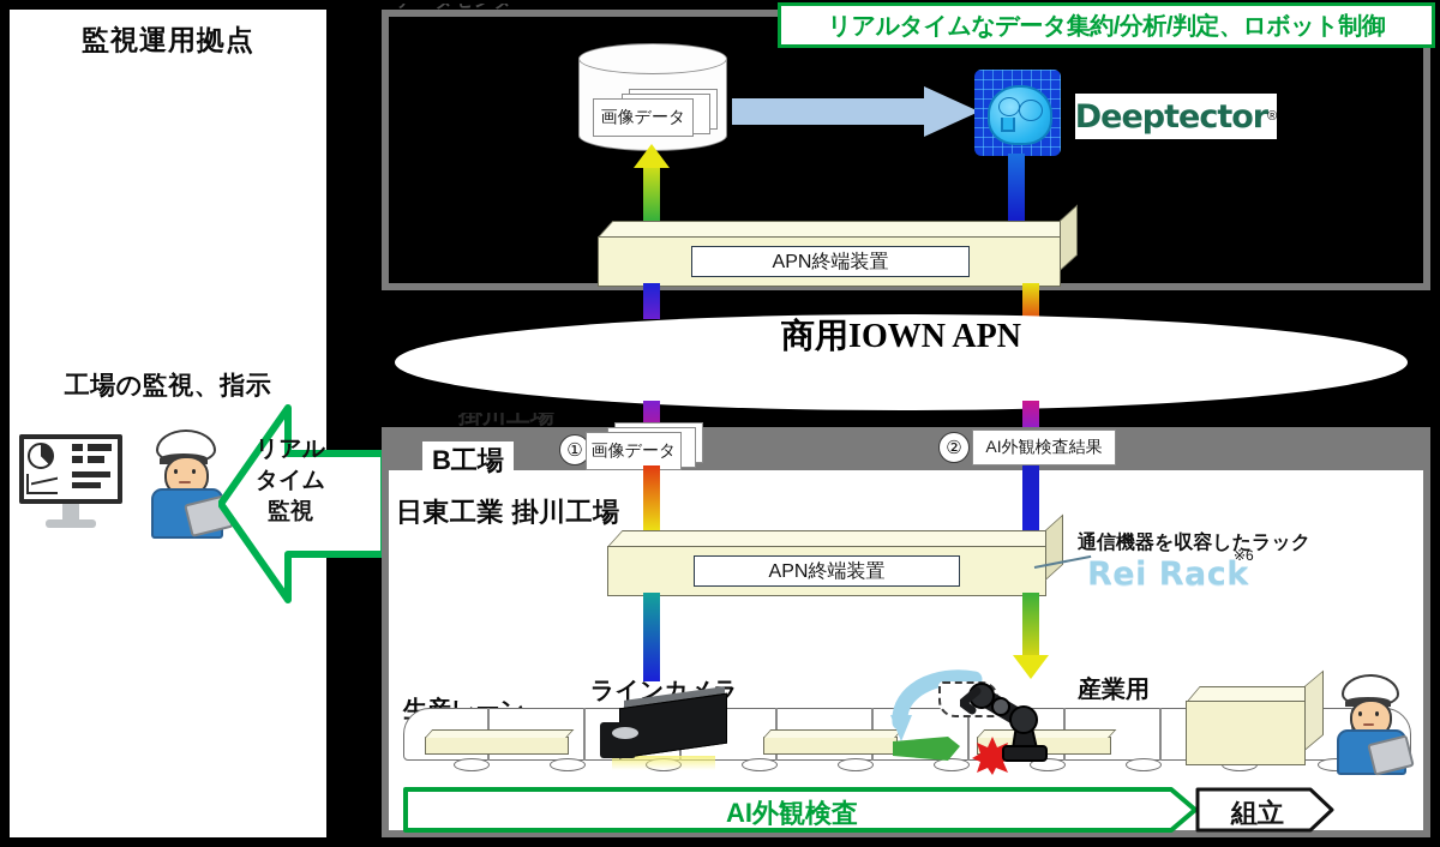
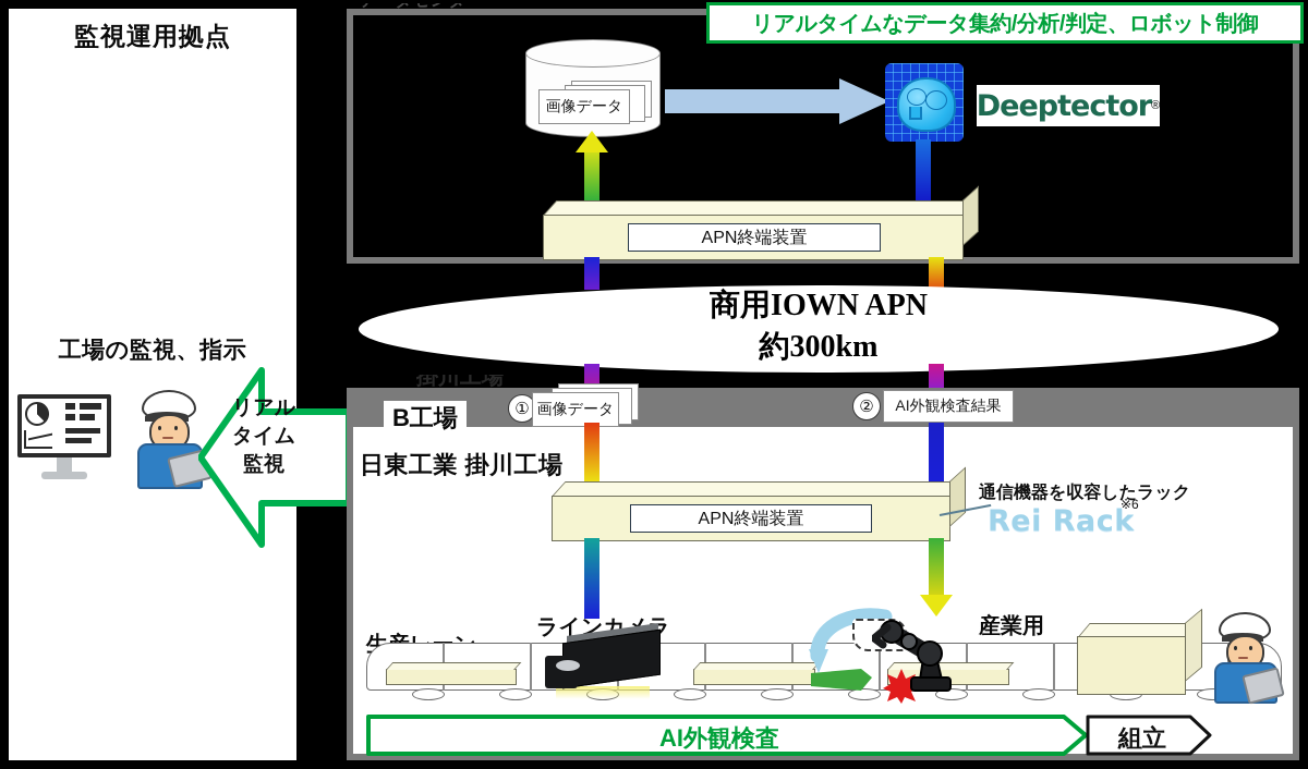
  監視運用拠点
  工場の監視、指示
  リアル
  タイム
  監視
  リアルタイムなデータ集約/分析/判定、ロボット制御
  画像データ
  Deeptector
  ®
  APN終端装置
  商用IOWN APN
+ 約300km
  掛川工場
  B工場
  日東工業 掛川工場
  ①
  画像データ
  ②
  AI外観検査結果
  APN終端装置
  通信機器を収容したラック
  Rei Rack
  ※6
  ラインカラ
  産業用
  AI外観検査
  組立
